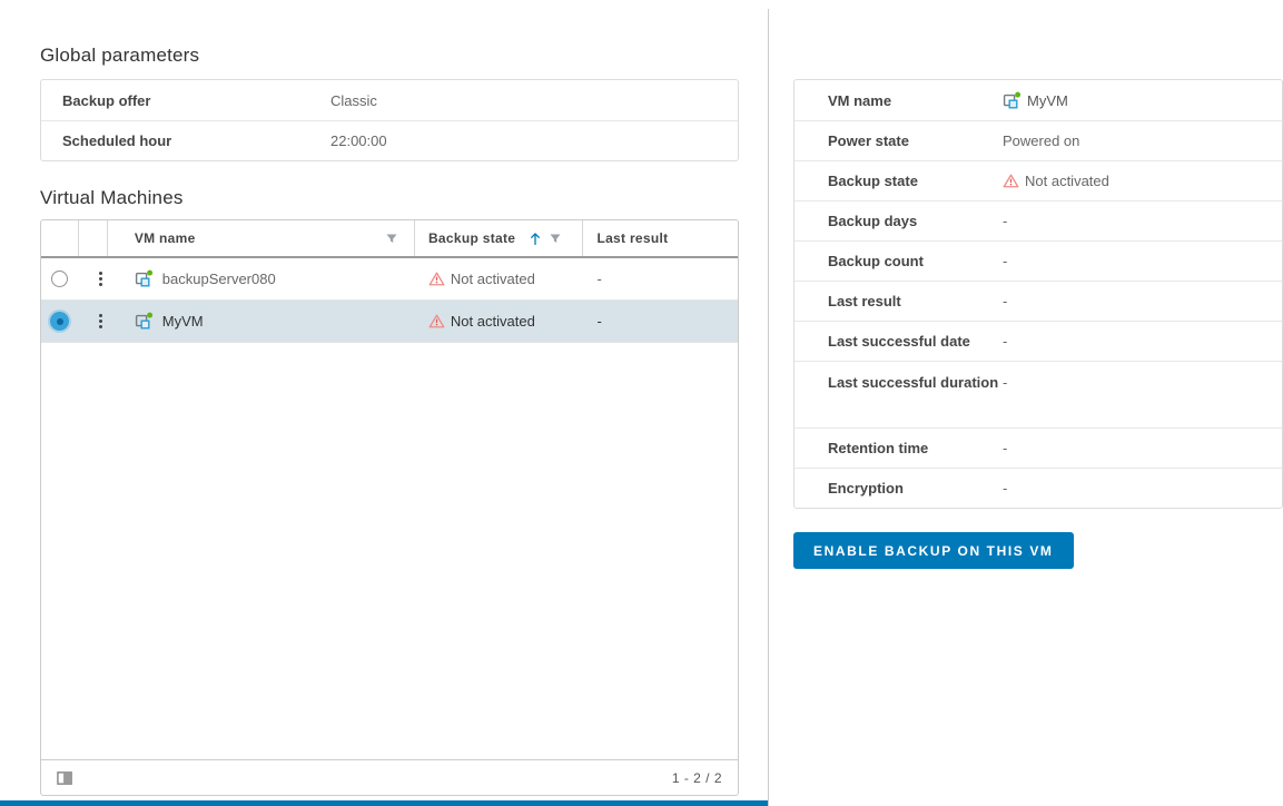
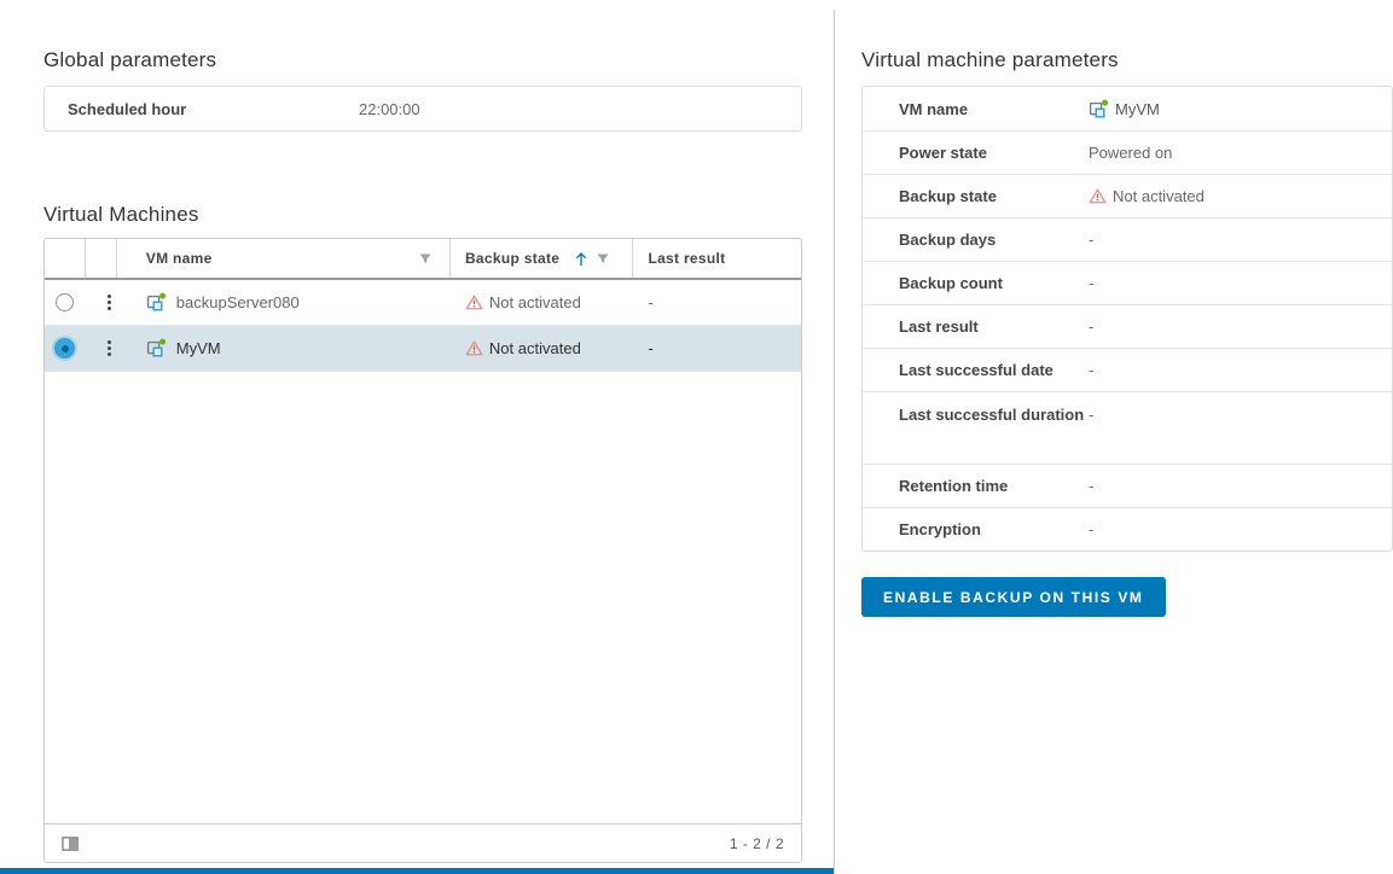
  Global parameters
- Backup offer
- Classic
  Scheduled hour
  22:00:00
  Virtual Machines
  VM name
  Backup state
  Last result
  backupServer080
  Not activated
  -
  MyVM
  Not activated
  -
  1 - 2 / 2
+ Virtual machine parameters
  VM name
  MyVM
  Power state
  Powered on
  Backup state
  Not activated
  Backup days
  -
  Backup count
  -
  Last result
  -
  Last successful date
  -
  Last successful duration
  -
  Retention time
  -
  Encryption
  -
  ENABLE BACKUP ON THIS VM
